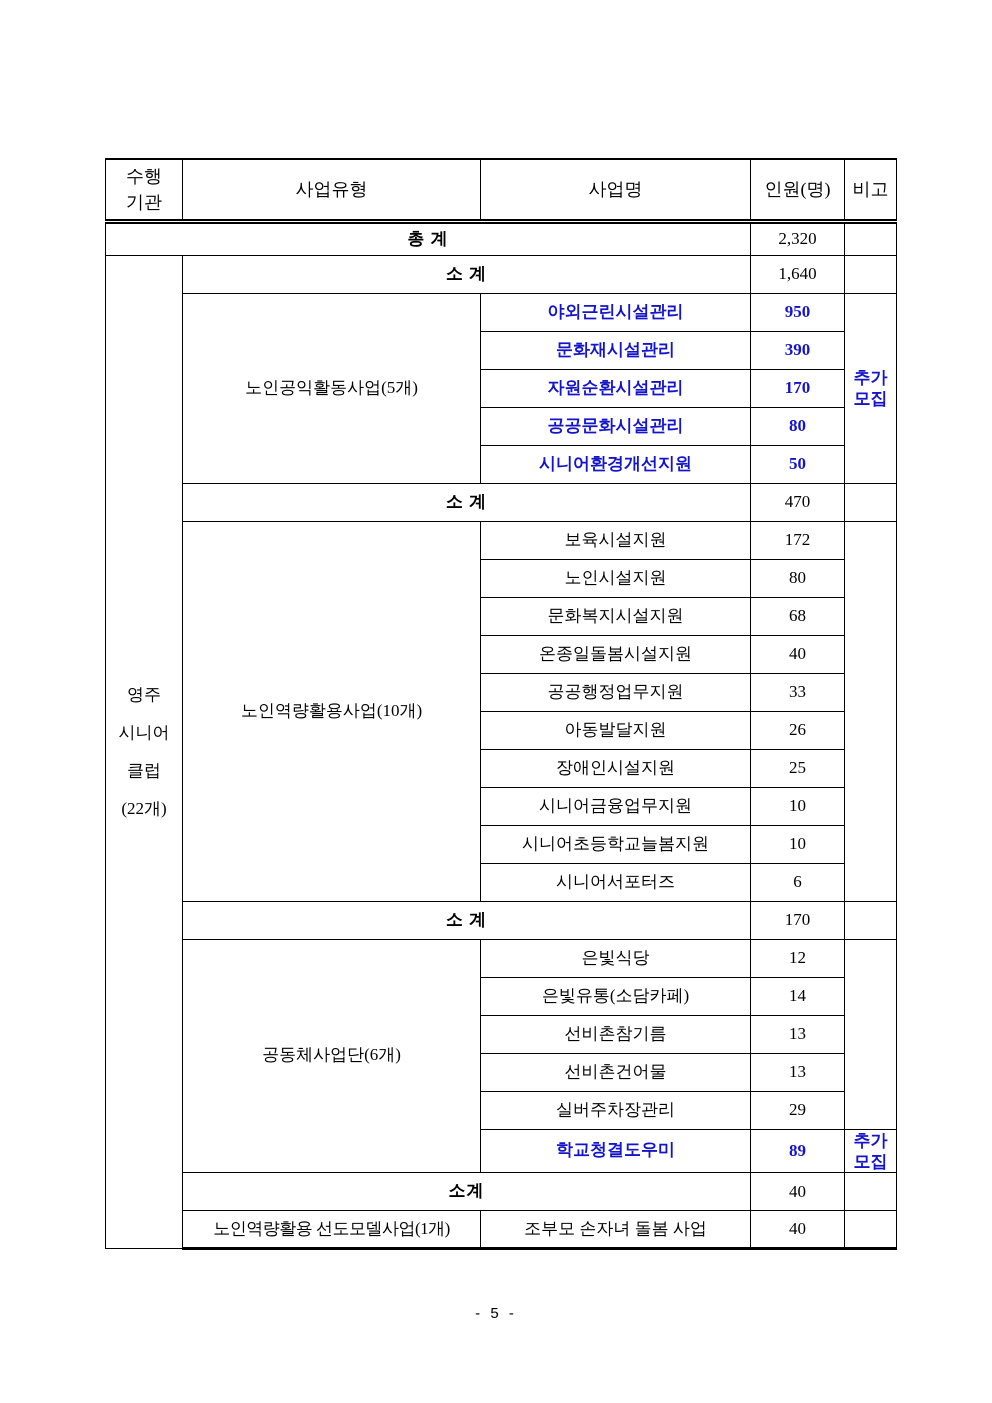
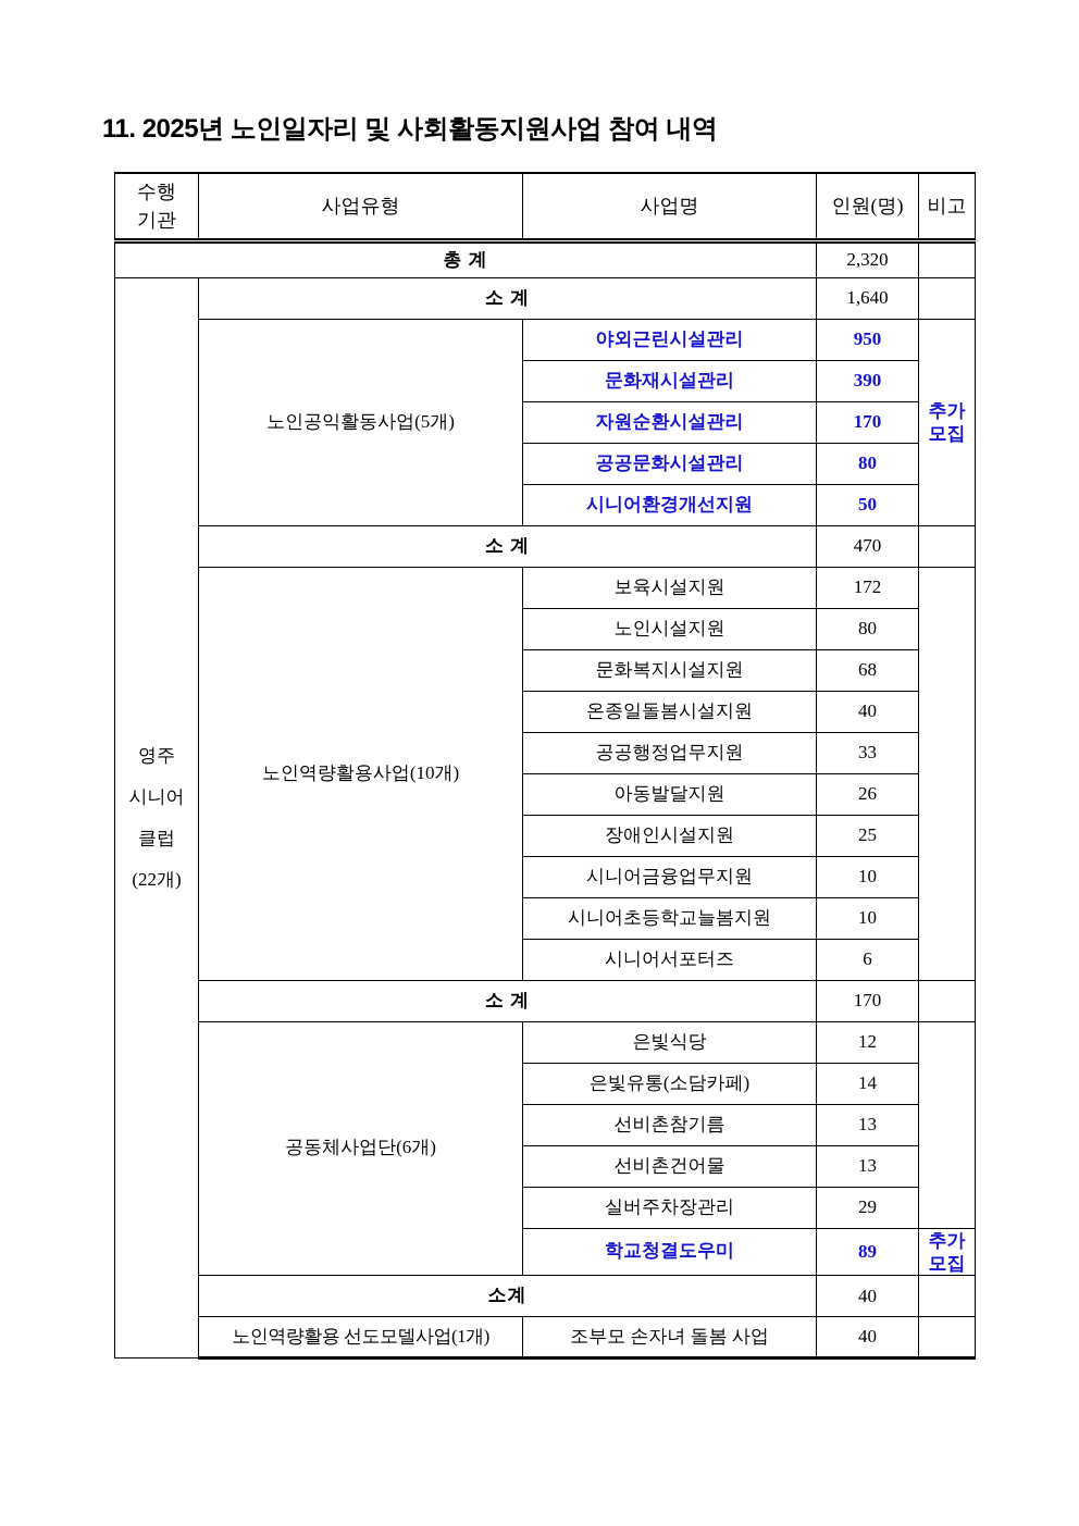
+ 11. 2025년 노인일자리 및 사회활동지원사업 참여 내역
  수행 기관	사업유형	사업명	인원(명)	비고
  총 계	2,320
  영주 시니어 클럽 (22개)	소 계	1,640
  노인공익활동사업(5개)	야외근린시설관리	950	추가 모집
  문화재시설관리	390
  자원순환시설관리	170
  공공문화시설관리	80
  시니어환경개선지원	50
  소 계	470
  노인역량활용사업(10개)	보육시설지원	172
  노인시설지원	80
  문화복지시설지원	68
  온종일돌봄시설지원	40
  공공행정업무지원	33
  아동발달지원	26
  장애인시설지원	25
  시니어금융업무지원	10
  시니어초등학교늘봄지원	10
  시니어서포터즈	6
  소 계	170
  공동체사업단(6개)	은빛식당	12
  은빛유통(소담카페)	14
  선비촌참기름	13
  선비촌건어물	13
  실버주차장관리	29
  학교청결도우미	89	추가 모집
  소계	40
  노인역량활용 선도모델사업(1개)	조부모 손자녀 돌봄 사업	40
- - 5 -
